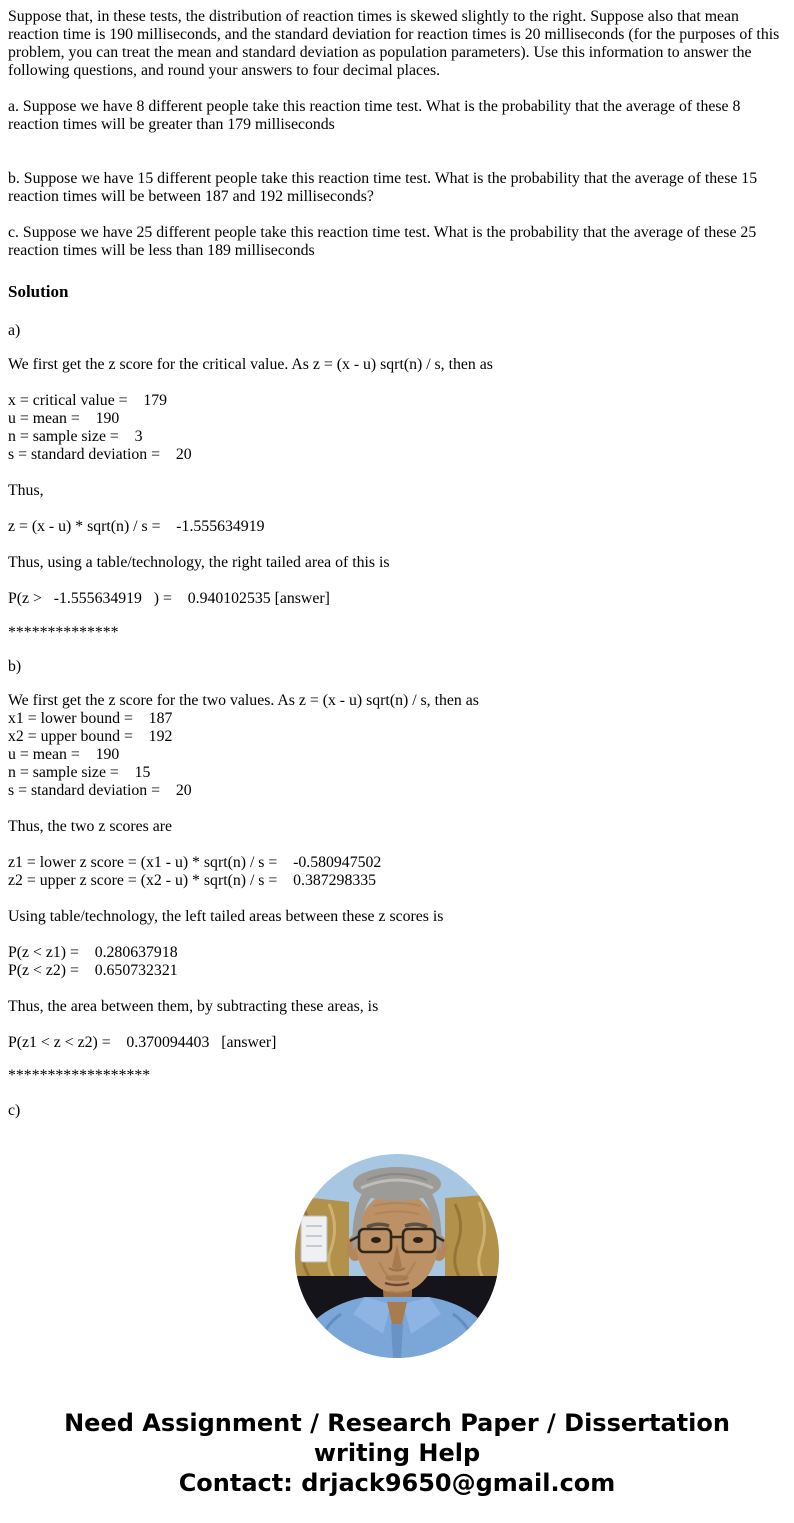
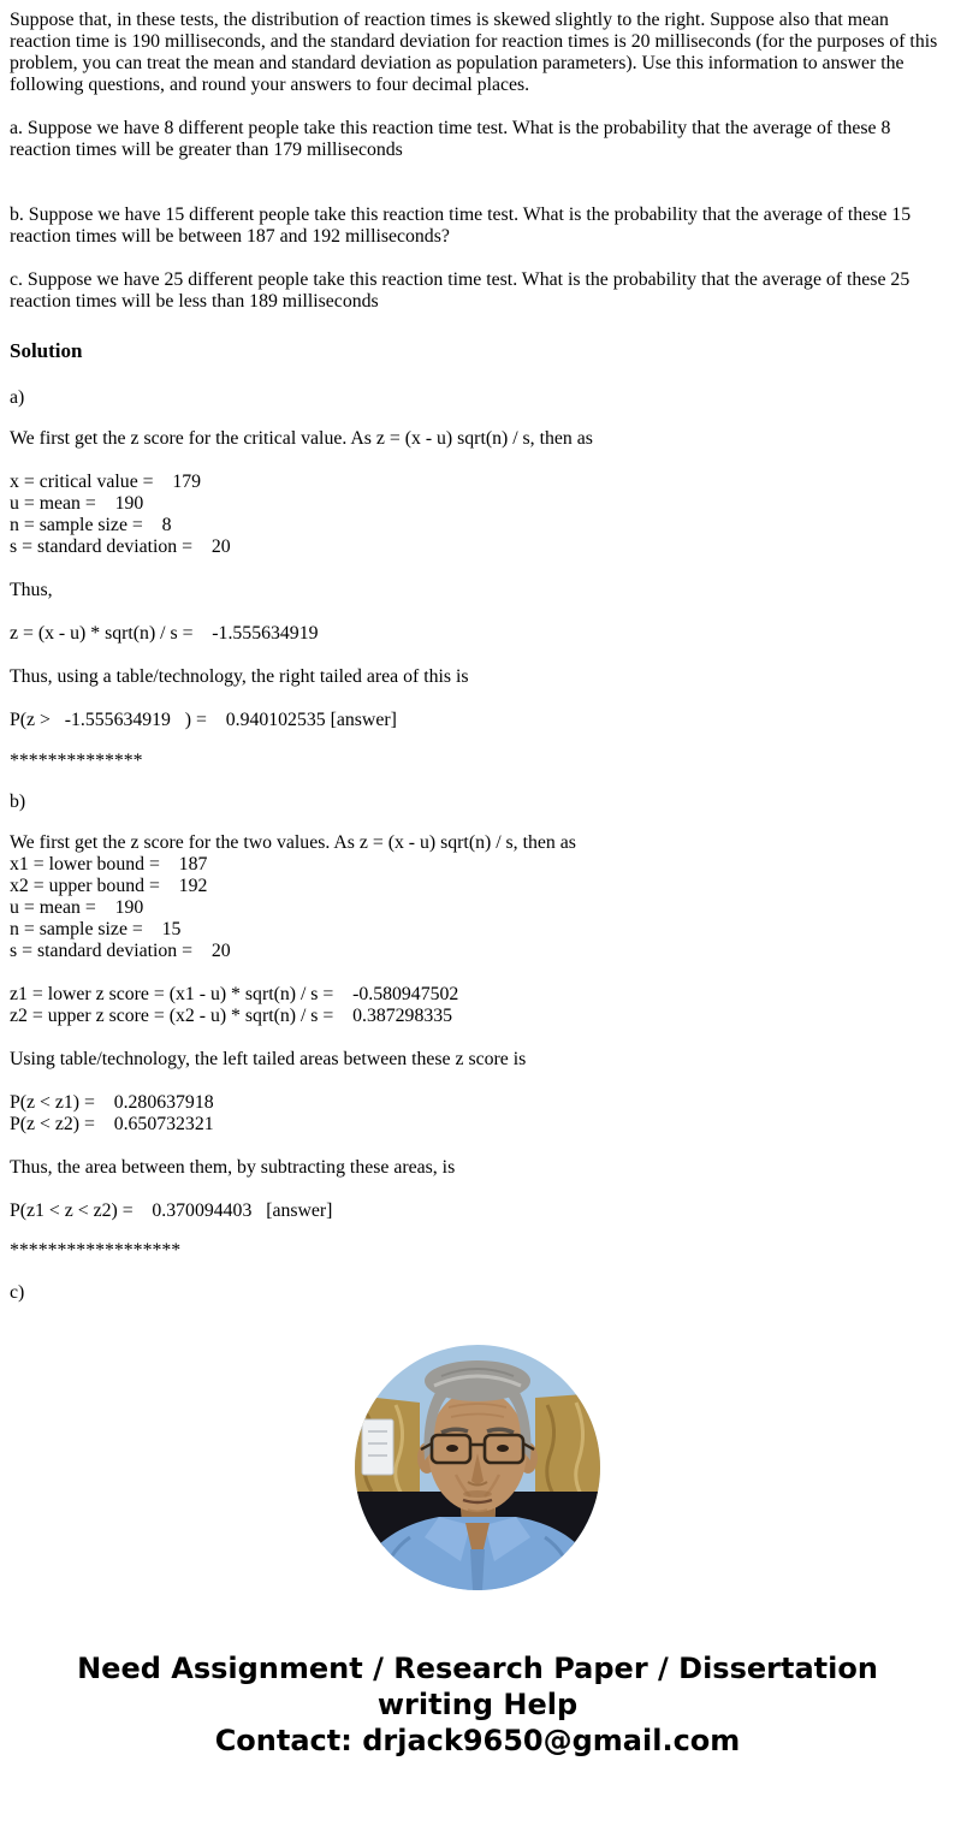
  Suppose that, in these tests, the distribution of reaction times is skewed slightly to the right. Suppose also that mean reaction time is 190 milliseconds, and the standard deviation for reaction times is 20 milliseconds (for the purposes of this problem, you can treat the mean and standard deviation as population parameters). Use this information to answer the following questions, and round your answers to four decimal places.
  a. Suppose we have 8 different people take this reaction time test. What is the probability that the average of these 8 reaction times will be greater than 179 milliseconds
  b. Suppose we have 15 different people take this reaction time test. What is the probability that the average of these 15 reaction times will be between 187 and 192 milliseconds?
  c. Suppose we have 25 different people take this reaction time test. What is the probability that the average of these 25 reaction times will be less than 189 milliseconds
  Solution
  a)
  We first get the z score for the critical value. As z = (x - u) sqrt(n) / s, then as
  x = critical value = 179
  u = mean = 190
- n = sample size = 3
+ n = sample size = 8
  s = standard deviation = 20
  Thus,
  z = (x - u) * sqrt(n) / s = -1.555634919
  Thus, using a table/technology, the right tailed area of this is
  P(z > -1.555634919 ) = 0.940102535 [answer]
  **************
  b)
  We first get the z score for the two values. As z = (x - u) sqrt(n) / s, then as
  x1 = lower bound = 187
  x2 = upper bound = 192
  u = mean = 190
  n = sample size = 15
  s = standard deviation = 20
- Thus, the two z scores are
  z1 = lower z score = (x1 - u) * sqrt(n) / s = -0.580947502
  z2 = upper z score = (x2 - u) * sqrt(n) / s = 0.387298335
- Using table/technology, the left tailed areas between these z scores is
+ Using table/technology, the left tailed areas between these z score is
  P(z < z1) = 0.280637918
  P(z < z2) = 0.650732321
  Thus, the area between them, by subtracting these areas, is
  P(z1 < z < z2) = 0.370094403 [answer]
  ******************
  c)
  Need Assignment / Research Paper / Dissertation writing Help
  Contact: drjack9650@gmail.com
